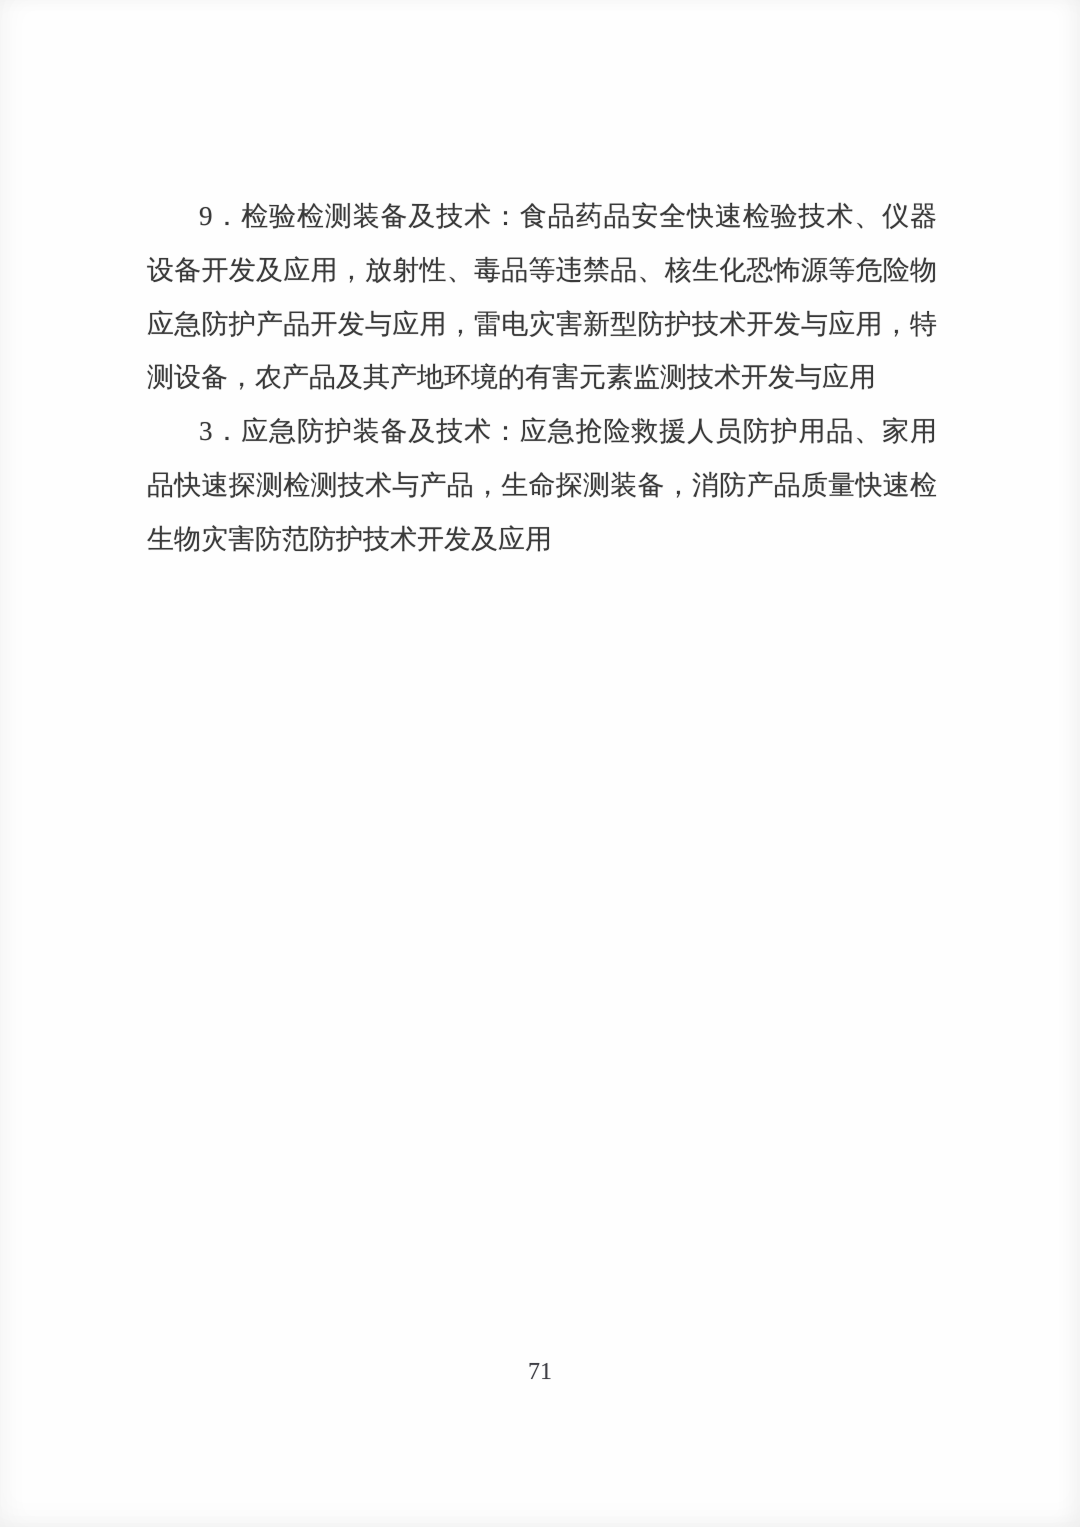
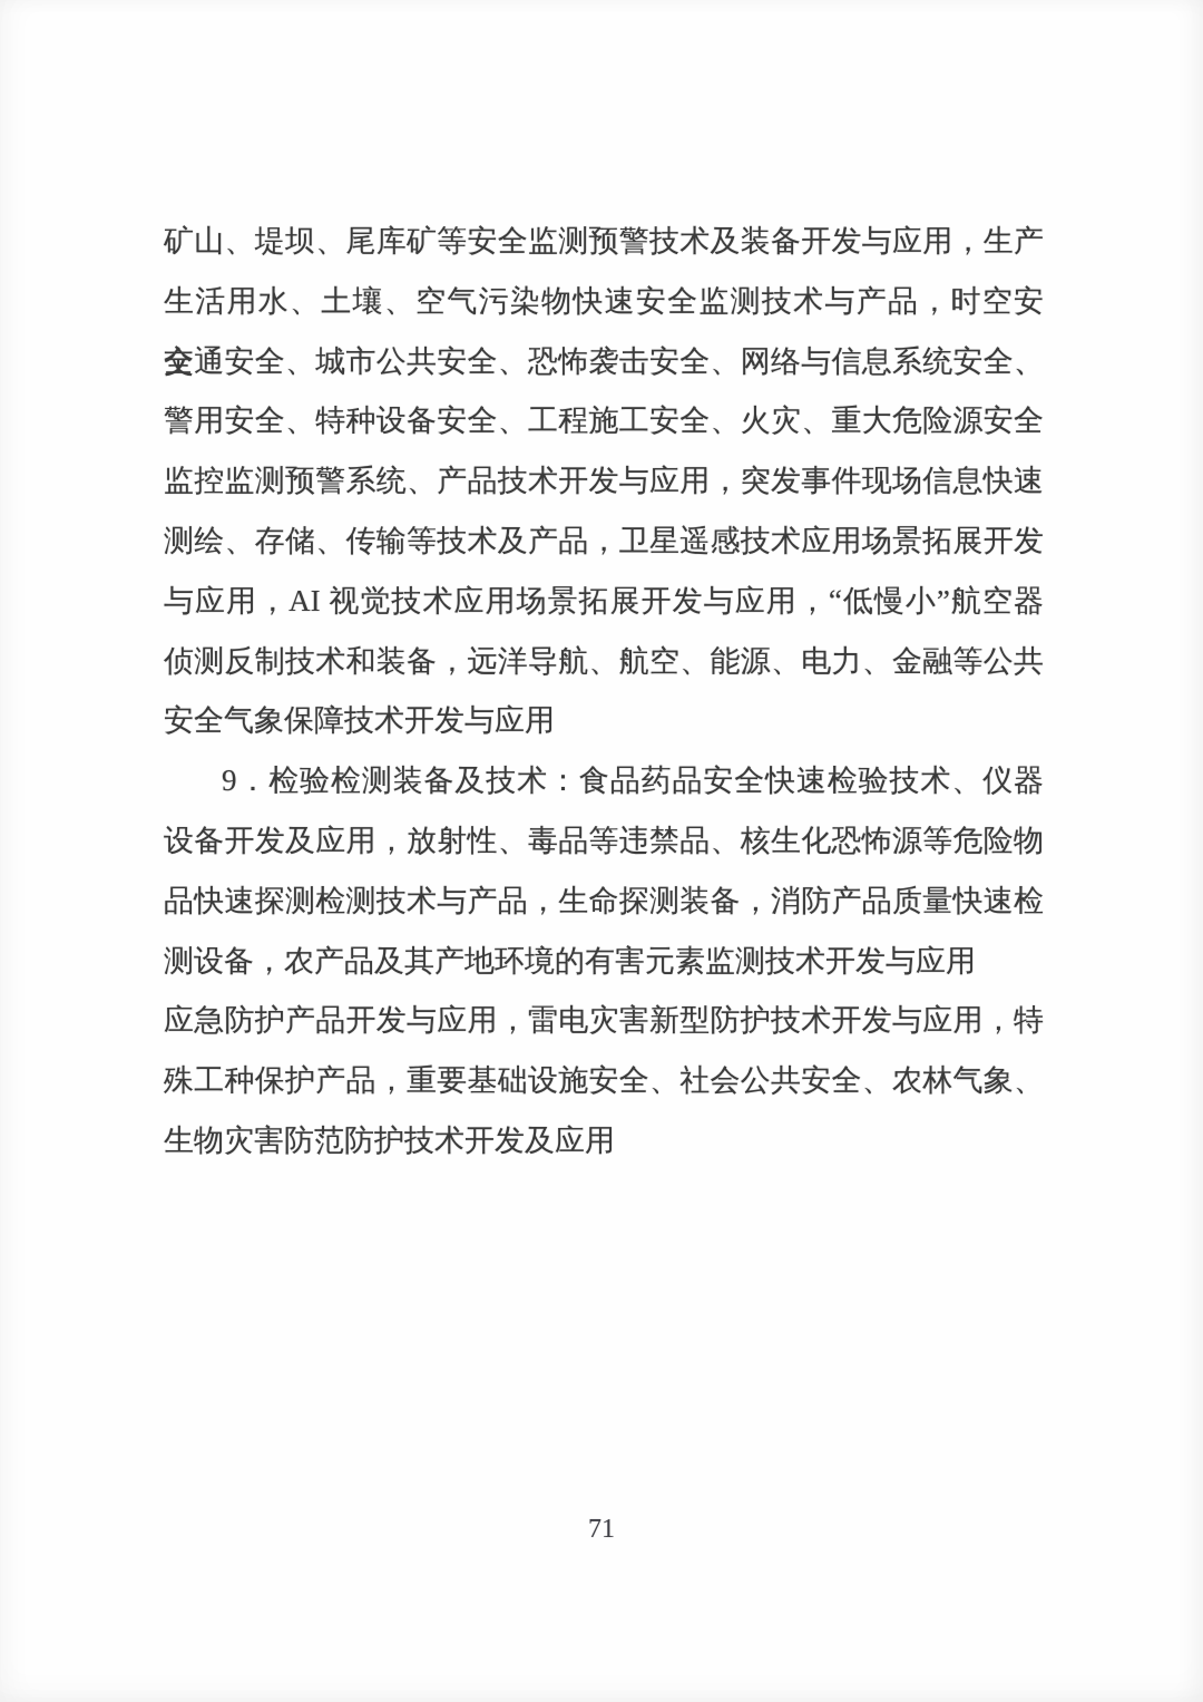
+ 矿山、堤坝、尾库矿等安全监测预警技术及装备开发与应用，生产
+ 生活用水、土壤、空气污染物快速安全监测技术与产品，时空安全、
+ 交通安全、城市公共安全、恐怖袭击安全、网络与信息系统安全、
+ 警用安全、特种设备安全、工程施工安全、火灾、重大危险源安全
+ 监控监测预警系统、产品技术开发与应用，突发事件现场信息快速
+ 测绘、存储、传输等技术及产品，卫星遥感技术应用场景拓展开发
+ 与应用，AI 视觉技术应用场景拓展开发与应用，“低慢小”航空器
+ 侦测反制技术和装备，远洋导航、航空、能源、电力、金融等公共
+ 安全气象保障技术开发与应用
  9．检验检测装备及技术：食品药品安全快速检验技术、仪器
  设备开发及应用，放射性、毒品等违禁品、核生化恐怖源等危险物
- 应急防护产品开发与应用，雷电灾害新型防护技术开发与应用，特
+ 品快速探测检测技术与产品，生命探测装备，消防产品质量快速检
  测设备，农产品及其产地环境的有害元素监测技术开发与应用
- 3．应急防护装备及技术：应急抢险救援人员防护用品、家用
- 品快速探测检测技术与产品，生命探测装备，消防产品质量快速检
+ 应急防护产品开发与应用，雷电灾害新型防护技术开发与应用，特
+ 殊工种保护产品，重要基础设施安全、社会公共安全、农林气象、
  生物灾害防范防护技术开发及应用
  71
